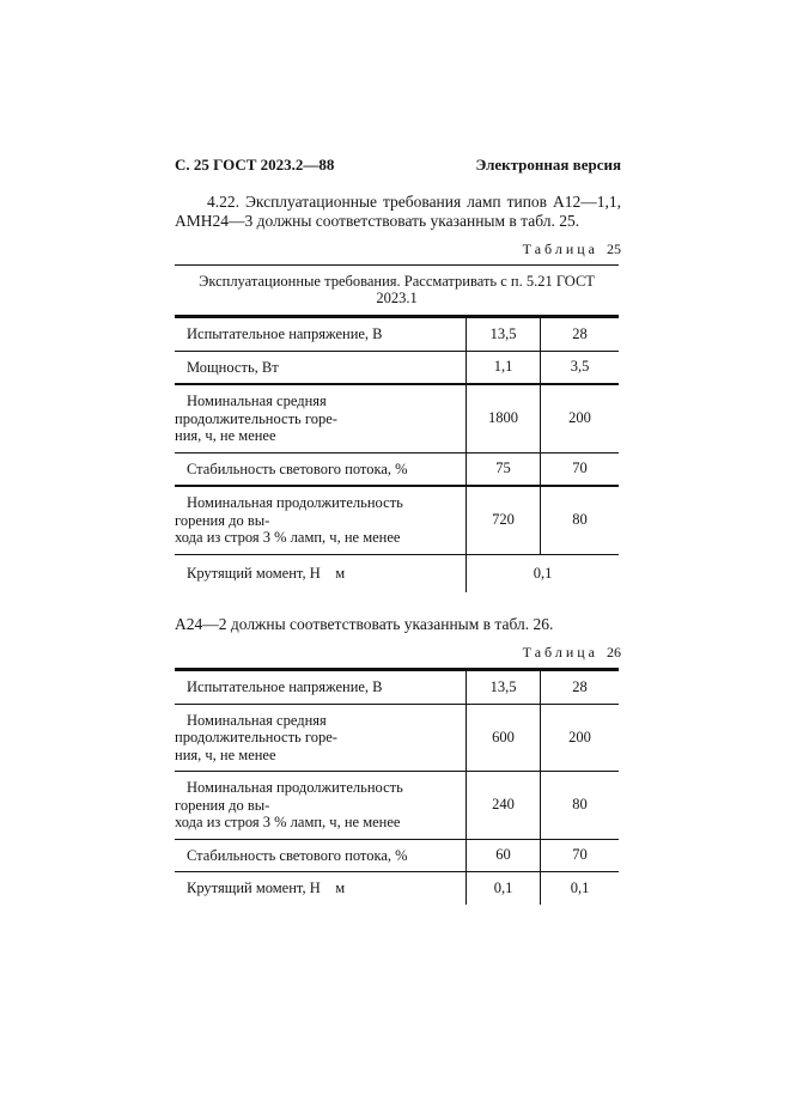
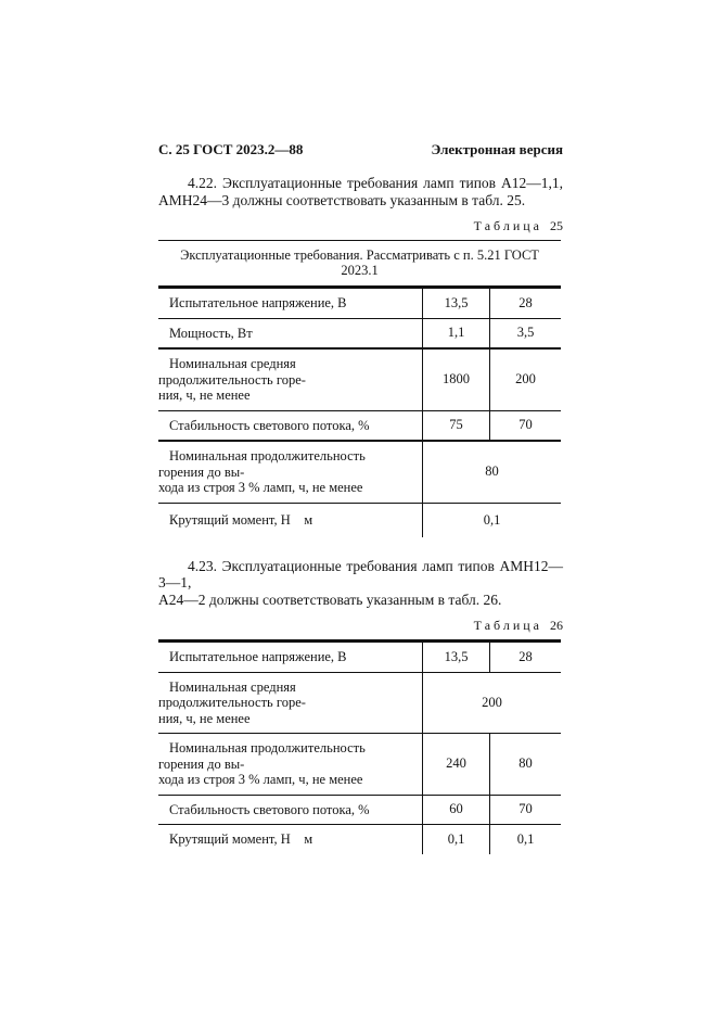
  С. 25 ГОСТ 2023.2—88
  Электронная версия
  4.22. Эксплуатационные требования ламп типов А12—1,1,
  АМН24—3 должны соответствовать указанным в табл. 25.
  Таблица 25
  Эксплуатационные требования. Рассматривать с п. 5.21 ГОСТ 2023.1
  Испытательное напряжение, В
  13,5
  28
  Мощность, Вт
  1,1
  3,5
  Номинальная средняя продолжительность горе-
  ния, ч, не менее
  1800
  200
  Стабильность светового потока, %
  75
  70
  Номинальная продолжительность горения до вы-
  хода из строя 3 % ламп, ч, не менее
- 720
  80
  Крутящий момент, Н м
  0,1
+ 4.23. Эксплуатационные требования ламп типов АМН12—3—1,
  А24—2 должны соответствовать указанным в табл. 26.
  Таблица 26
  Испытательное напряжение, В
  13,5
  28
  Номинальная средняя продолжительность горе-
  ния, ч, не менее
- 600
  200
  Номинальная продолжительность горения до вы-
  хода из строя 3 % ламп, ч, не менее
  240
  80
  Стабильность светового потока, %
  60
  70
  Крутящий момент, Н м
  0,1
  0,1
